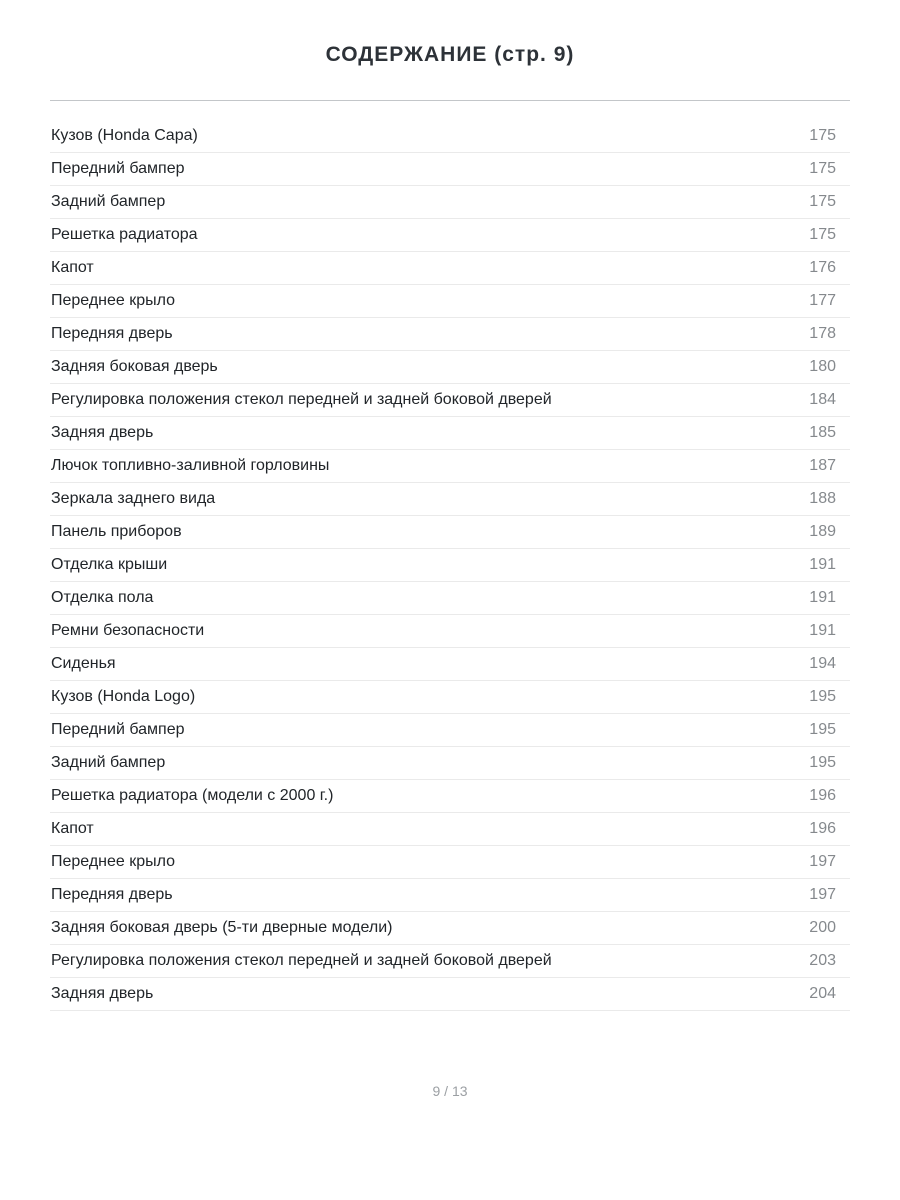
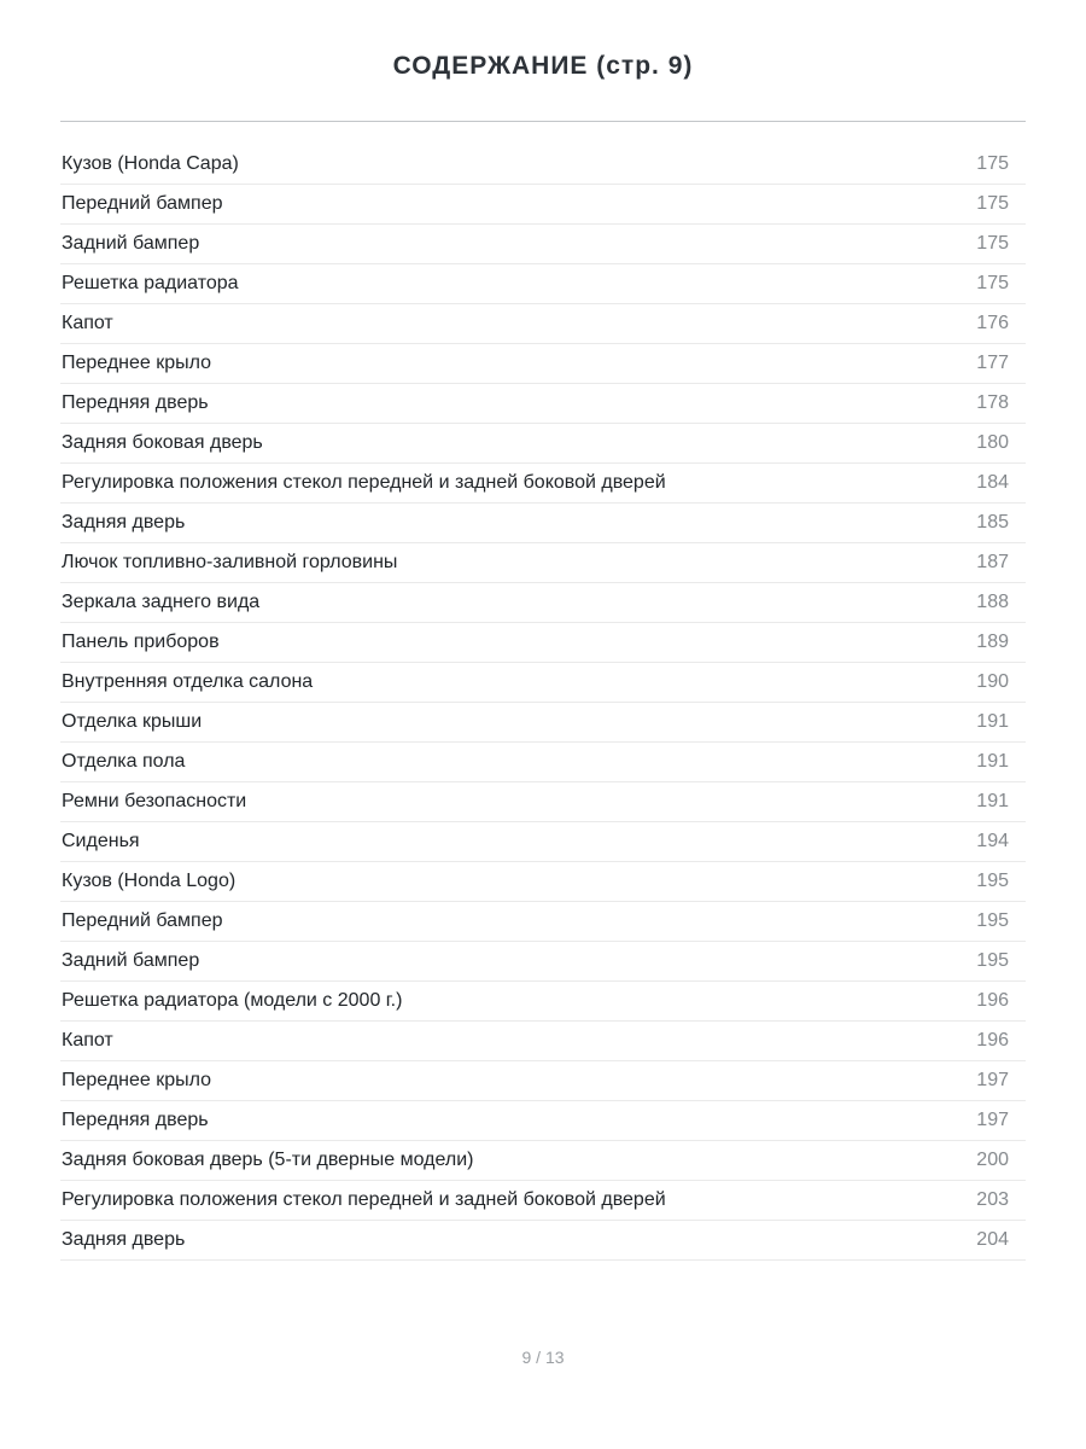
  СОДЕРЖАНИЕ (стр. 9)
  Кузов (Honda Capa)
  175
  Передний бампер
  175
  Задний бампер
  175
  Решетка радиатора
  175
  Капот
  176
  Переднее крыло
  177
  Передняя дверь
  178
  Задняя боковая дверь
  180
  Регулировка положения стекол передней и задней боковой дверей
  184
  Задняя дверь
  185
  Лючок топливно-заливной горловины
  187
  Зеркала заднего вида
  188
  Панель приборов
  189
+ Внутренняя отделка салона
+ 190
  Отделка крыши
  191
  Отделка пола
  191
  Ремни безопасности
  191
  Сиденья
  194
  Кузов (Honda Logo)
  195
  Передний бампер
  195
  Задний бампер
  195
  Решетка радиатора (модели с 2000 г.)
  196
  Капот
  196
  Переднее крыло
  197
  Передняя дверь
  197
  Задняя боковая дверь (5-ти дверные модели)
  200
  Регулировка положения стекол передней и задней боковой дверей
  203
  Задняя дверь
  204
  9 / 13
